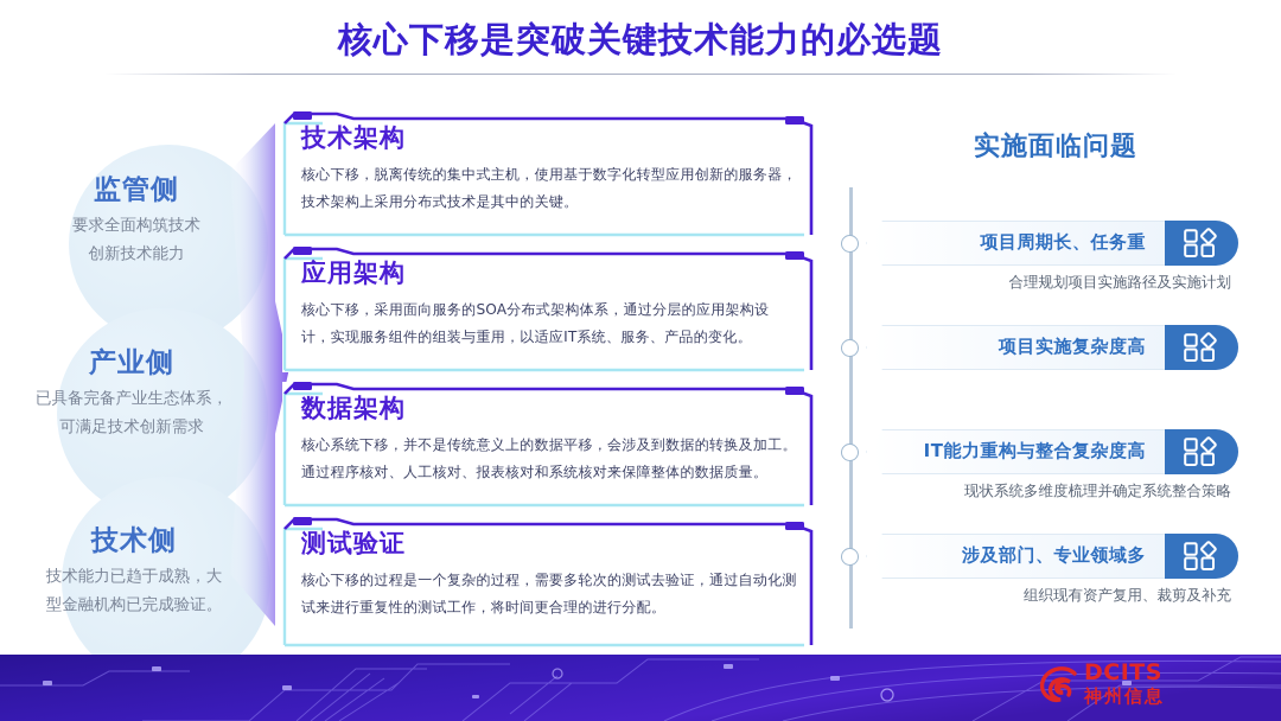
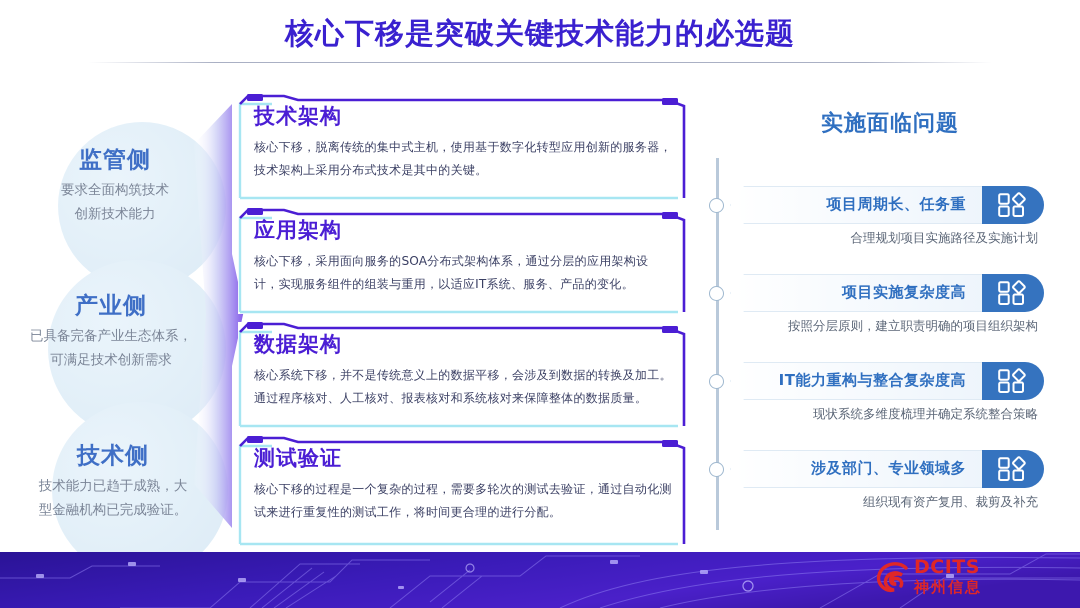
  核心下移是突破关键技术能力的必选题
  监管侧
  要求全面构筑技术
  创新技术能力
  产业侧
  已具备完备产业生态体系，
  可满足技术创新需求
  技术侧
  技术能力已趋于成熟，大
  型金融机构已完成验证。
  技术架构
  核心下移，脱离传统的集中式主机，使用基于数字化转型应用创新的服务器，技术架构上采用分布式技术是其中的关键。
  应用架构
  核心下移，采用面向服务的SOA分布式架构体系，通过分层的应用架构设计，实现服务组件的组装与重用，以适应IT系统、服务、产品的变化。
  数据架构
  核心系统下移，并不是传统意义上的数据平移，会涉及到数据的转换及加工。通过程序核对、人工核对、报表核对和系统核对来保障整体的数据质量。
  测试验证
  核心下移的过程是一个复杂的过程，需要多轮次的测试去验证，通过自动化测试来进行重复性的测试工作，将时间更合理的进行分配。
  实施面临问题
  项目周期长、任务重
  合理规划项目实施路径及实施计划
  项目实施复杂度高
+ 按照分层原则，建立职责明确的项目组织架构
  IT能力重构与整合复杂度高
  现状系统多维度梳理并确定系统整合策略
  涉及部门、专业领域多
  组织现有资产复用、裁剪及补充
  DCITS
  神州信息
